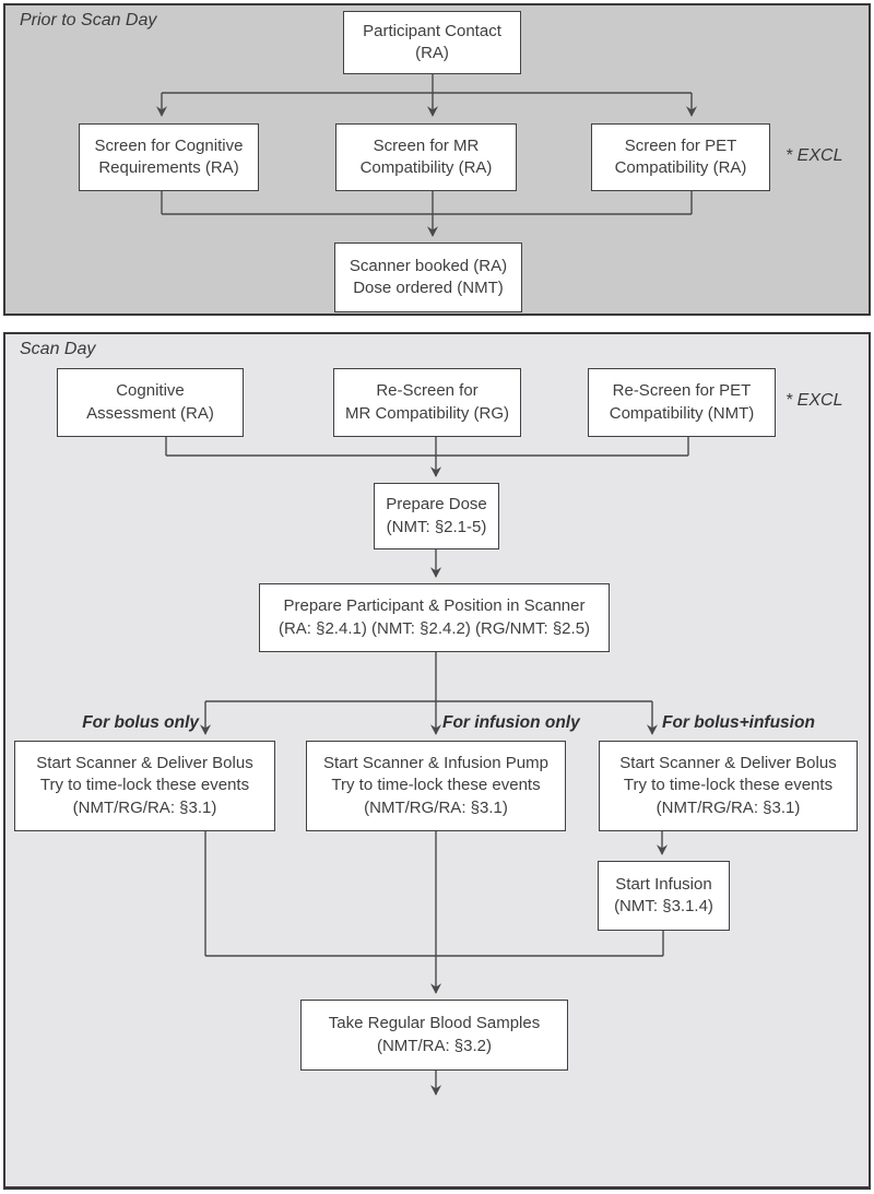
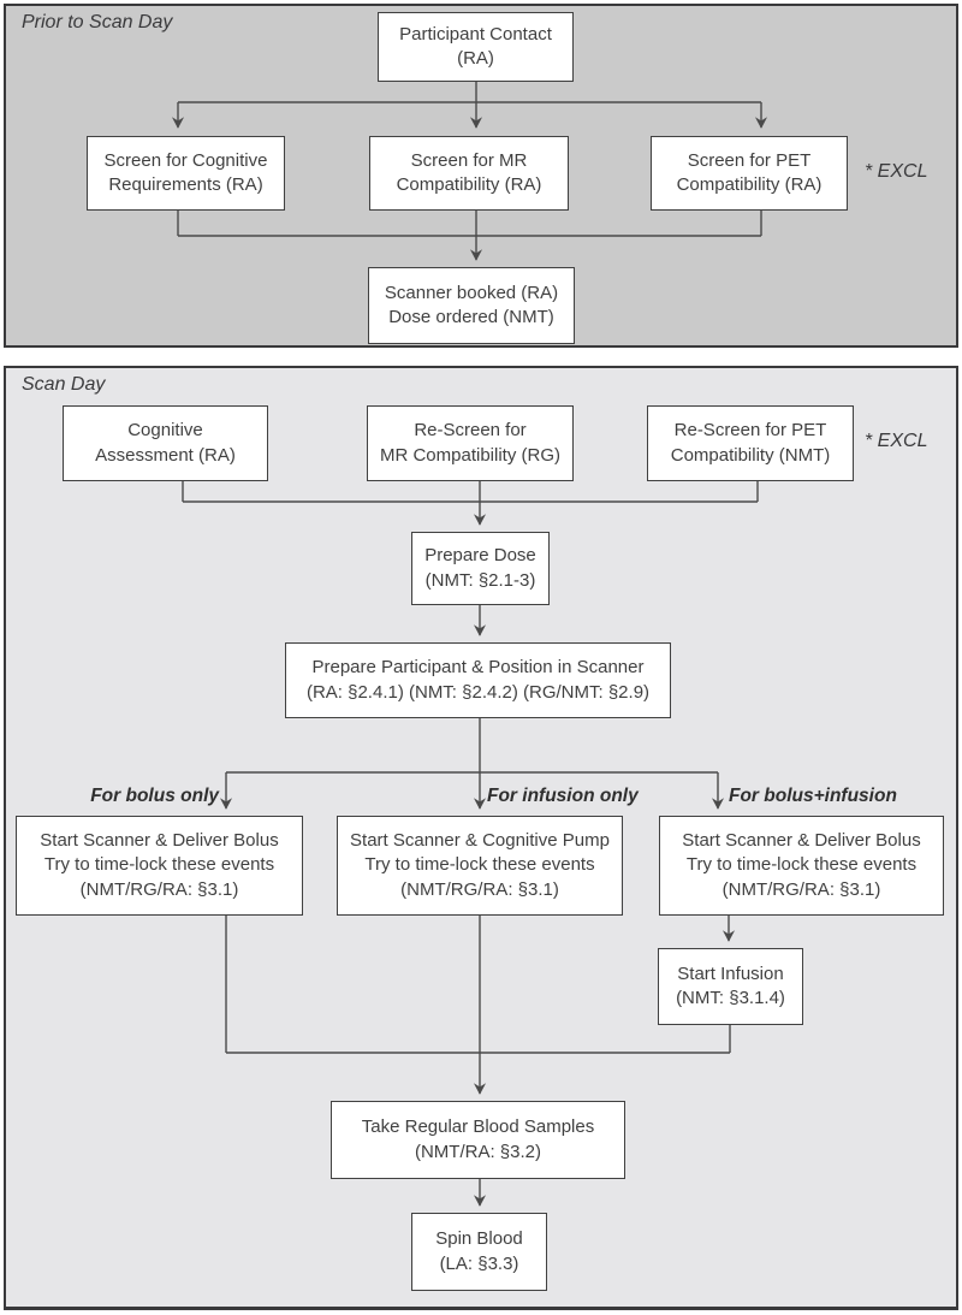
  Prior to Scan Day
  Scan Day
  Participant Contact
  (RA)
  Screen for Cognitive
  Requirements (RA)
  Screen for MR
  Compatibility (RA)
  Screen for PET
  Compatibility (RA)
  * EXCL
  Scanner booked (RA)
  Dose ordered (NMT)
  Cognitive
  Assessment (RA)
  Re-Screen for
  MR Compatibility (RG)
  Re-Screen for PET
  Compatibility (NMT)
  * EXCL
  Prepare Dose
- (NMT: §2.1-5)
+ (NMT: §2.1-3)
  Prepare Participant & Position in Scanner
- (RA: §2.4.1) (NMT: §2.4.2) (RG/NMT: §2.5)
+ (RA: §2.4.1) (NMT: §2.4.2) (RG/NMT: §2.9)
  For bolus only
  For infusion only
  For bolus+infusion
  Start Scanner & Deliver Bolus
  Try to time-lock these events
  (NMT/RG/RA: §3.1)
- Start Scanner & Infusion Pump
+ Start Scanner & Cognitive Pump
  Try to time-lock these events
  (NMT/RG/RA: §3.1)
  Start Scanner & Deliver Bolus
  Try to time-lock these events
  (NMT/RG/RA: §3.1)
  Start Infusion
  (NMT: §3.1.4)
  Take Regular Blood Samples
  (NMT/RA: §3.2)
+ Spin Blood
+ (LA: §3.3)
